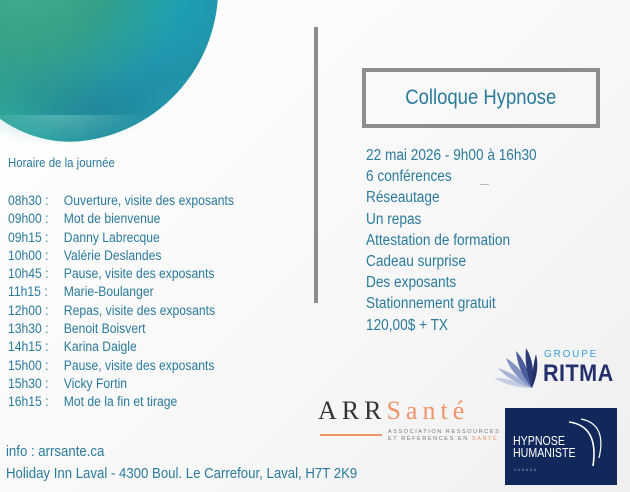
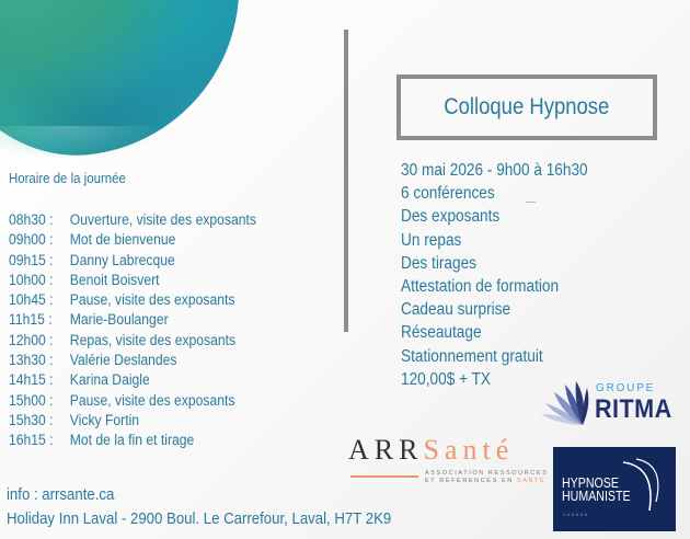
  Horaire de la journée
  08h30 :
  Ouverture, visite des exposants
  09h00 :
  Mot de bienvenue
  09h15 :
  Danny Labrecque
  10h00 :
- Valérie Deslandes
+ Benoit Boisvert
  10h45 :
  Pause, visite des exposants
  11h15 :
  Marie-Boulanger
  12h00 :
  Repas, visite des exposants
  13h30 :
- Benoit Boisvert
+ Valérie Deslandes
  14h15 :
  Karina Daigle
  15h00 :
  Pause, visite des exposants
  15h30 :
  Vicky Fortin
  16h15 :
  Mot de la fin et tirage
  Colloque Hypnose
- 22 mai 2026 - 9h00 à 16h30
+ 30 mai 2026 - 9h00 à 16h30
  6 conférences
- Réseautage
+ Des exposants
  Un repas
+ Des tirages
  Attestation de formation
  Cadeau surprise
- Des exposants
+ Réseautage
  Stationnement gratuit
  120,00$ + TX
  info : arrsante.ca
- Holiday Inn Laval - 4300 Boul. Le Carrefour, Laval, H7T 2K9
+ Holiday Inn Laval - 2900 Boul. Le Carrefour, Laval, H7T 2K9
  GROUPE
  RITMA
  ARRSanté
  HYPNOSE
  HUMANISTE
